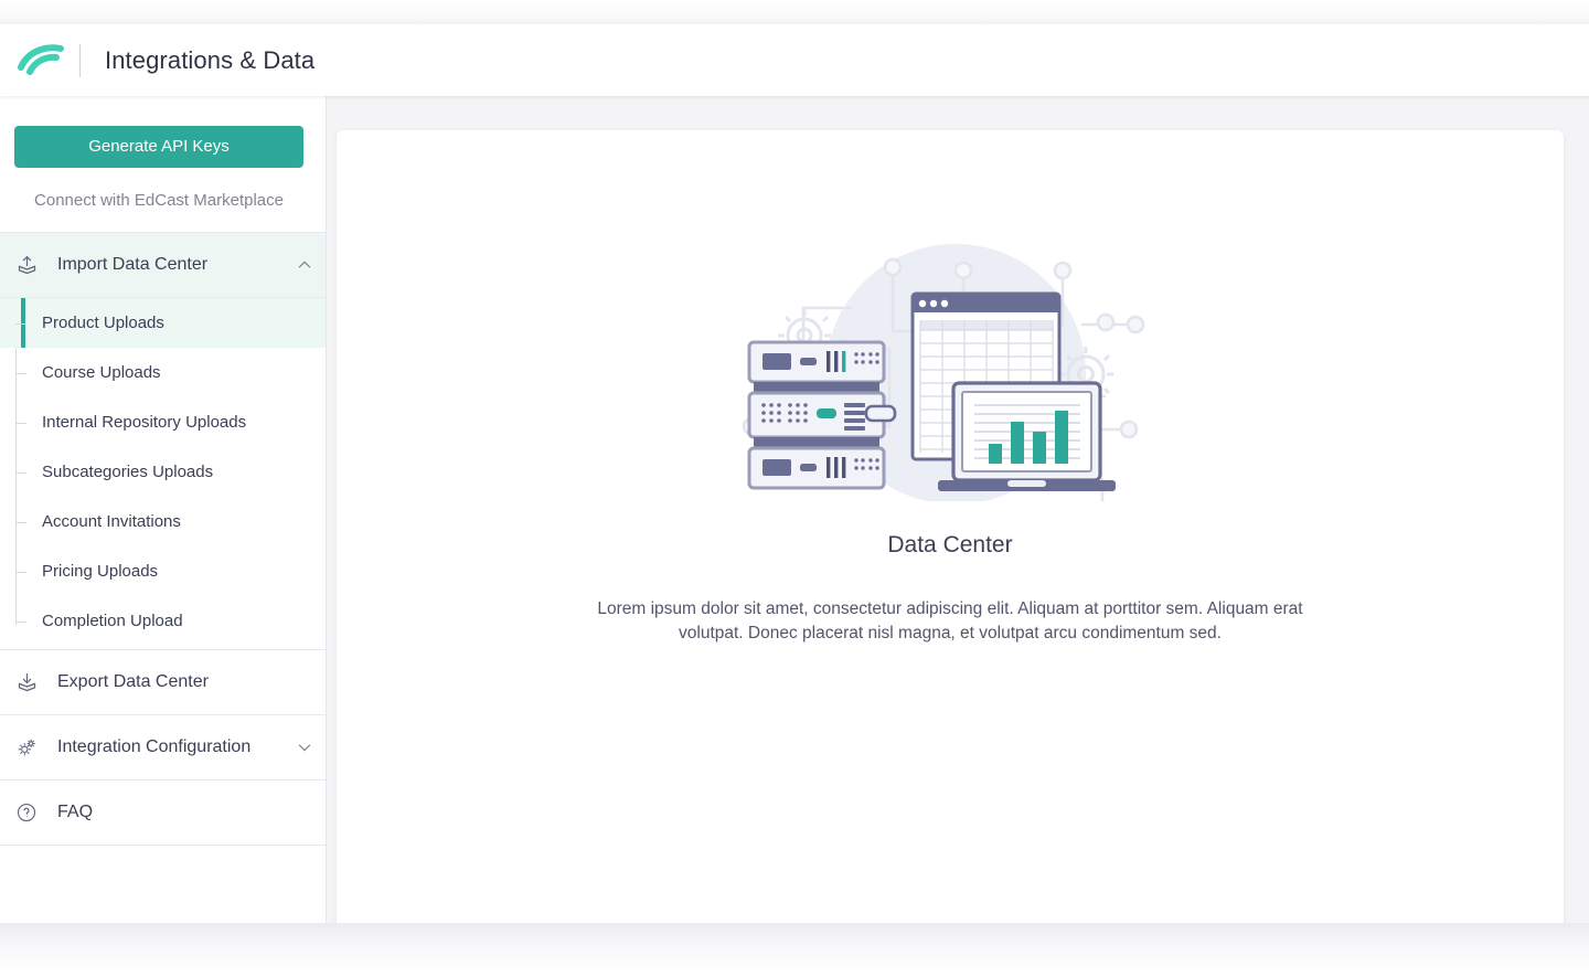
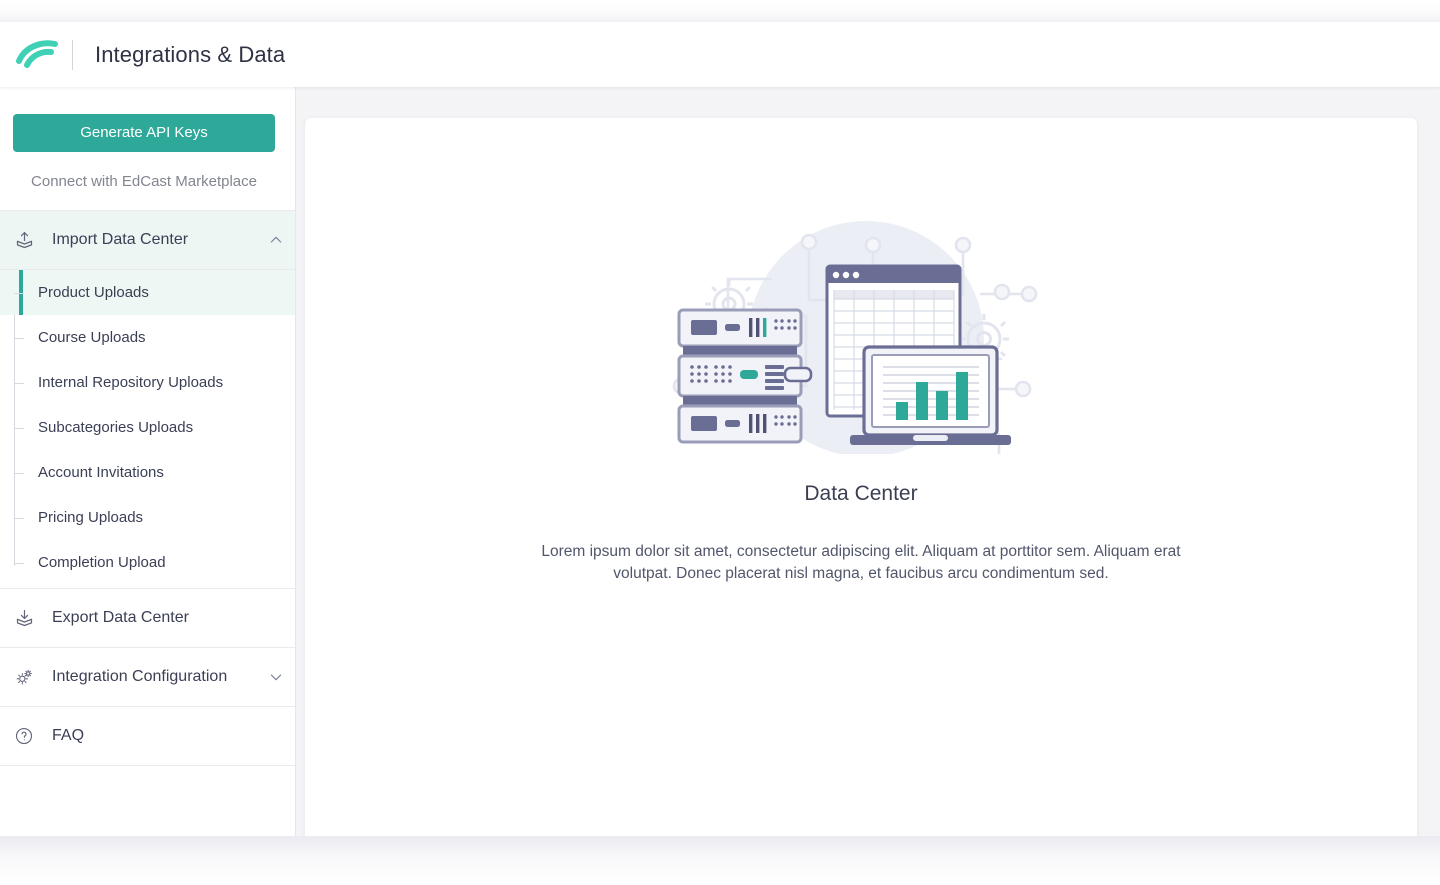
  Integrations & Data
  Generate API Keys
  Connect with EdCast Marketplace
  Import Data Center
  Product Uploads
  Course Uploads
  Internal Repository Uploads
  Subcategories Uploads
  Account Invitations
  Pricing Uploads
  Completion Upload
  Export Data Center
  Integration Configuration
  FAQ
  Data Center
- Lorem ipsum dolor sit amet, consectetur adipiscing elit. Aliquam at porttitor sem. Aliquam erat volutpat. Donec placerat nisl magna, et volutpat arcu condimentum sed.
+ Lorem ipsum dolor sit amet, consectetur adipiscing elit. Aliquam at porttitor sem. Aliquam erat volutpat. Donec placerat nisl magna, et faucibus arcu condimentum sed.
